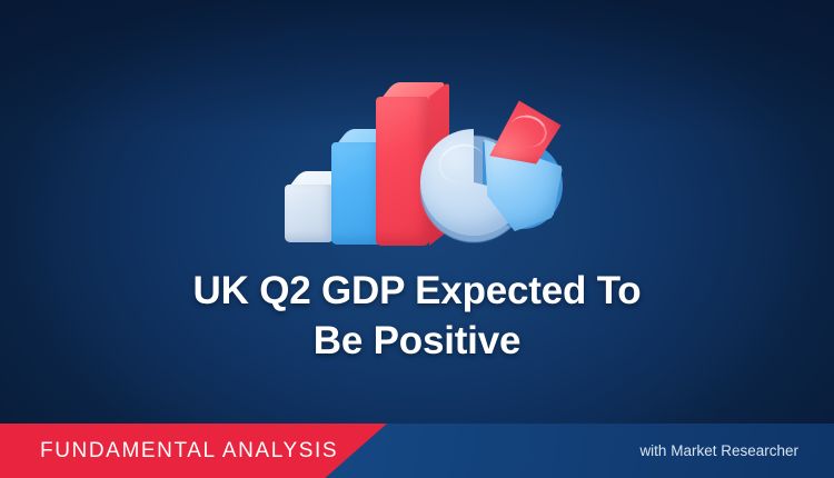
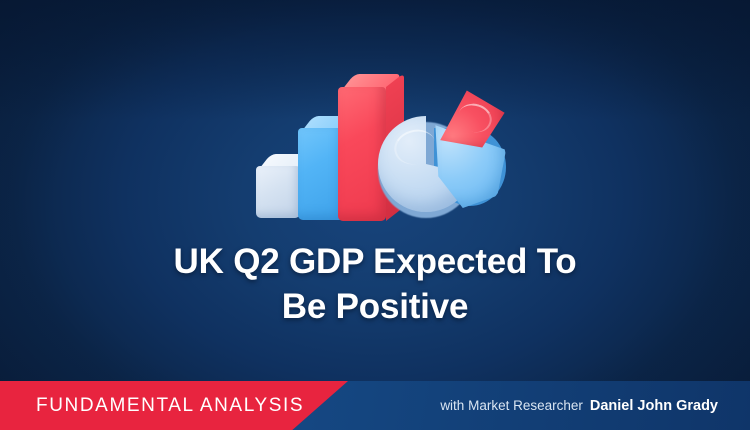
  UK Q2 GDP Expected To
  Be Positive
  FUNDAMENTAL ANALYSIS
  with Market Researcher
+ Daniel John Grady
